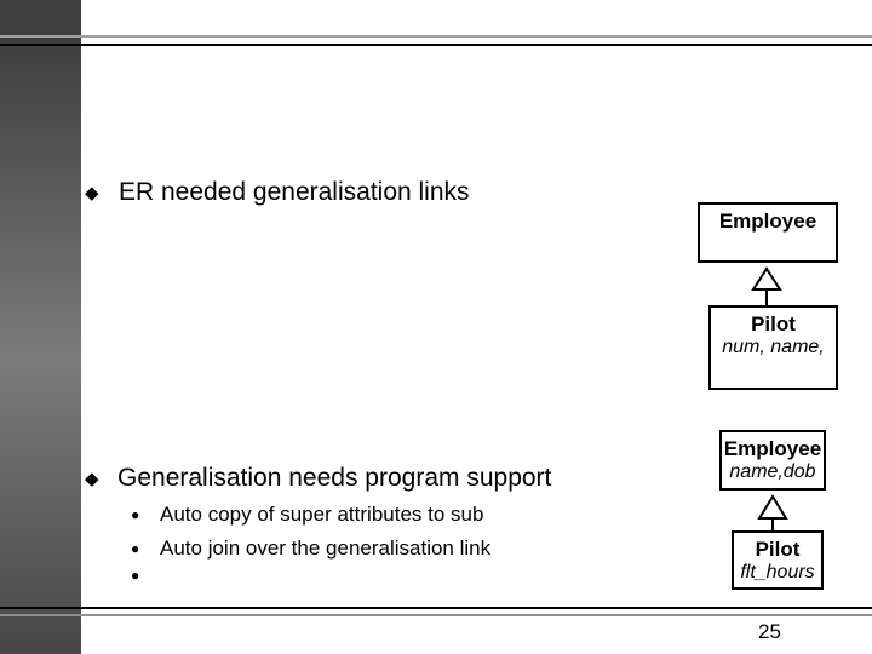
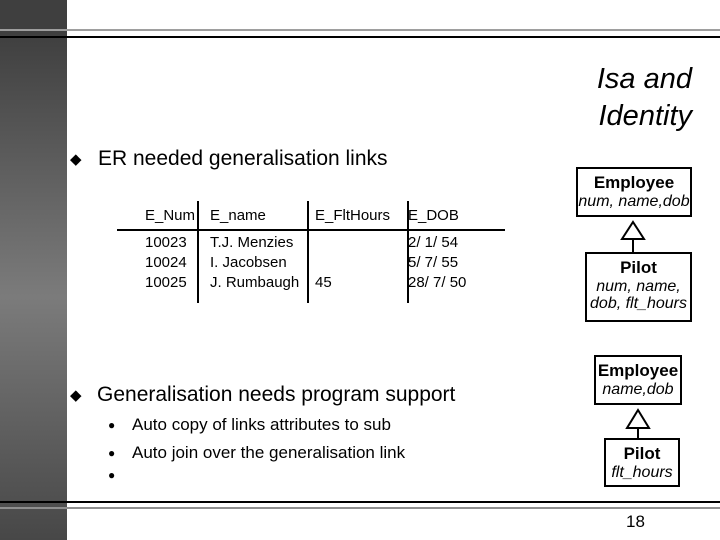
+ Isa and
+ Identity
  ◆
  ER needed generalisation links
+ E_Num
+ E_name
+ E_FltHours
+ E_DOB
+ 10023
+ T.J. Menzies
+ 2/ 1/ 54
+ 10024
+ I. Jacobsen
+ 5/ 7/ 55
+ 10025
+ J. Rumbaugh
+ 45
+ 28/ 7/ 50
  Employee
+ num, name,dob
  Pilot
  num, name,
+ dob, flt_hours
  ◆
  Generalisation needs program support
  ●
- Auto copy of super attributes to sub
+ Auto copy of links attributes to sub
  ●
  Auto join over the generalisation link
  ●
  Employee
  name,dob
  Pilot
  flt_hours
- 25
+ 18
